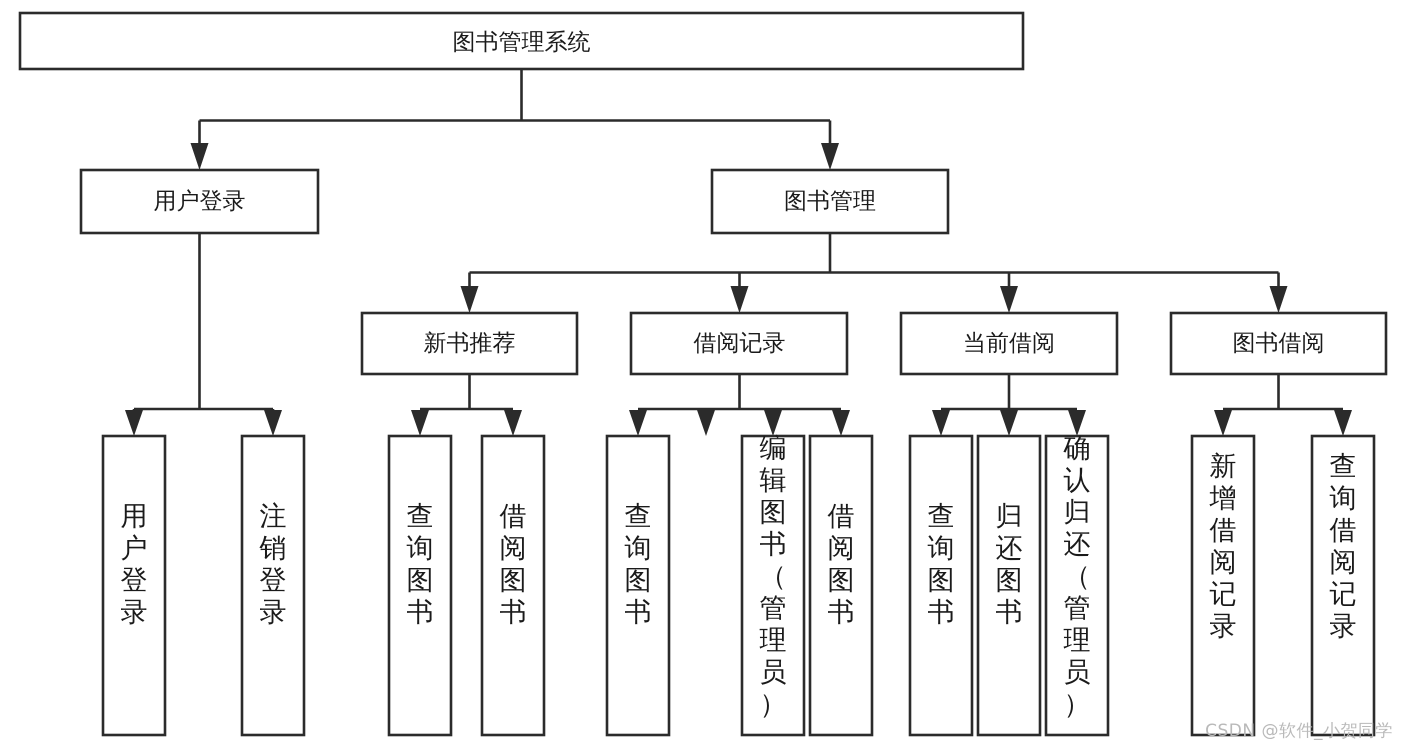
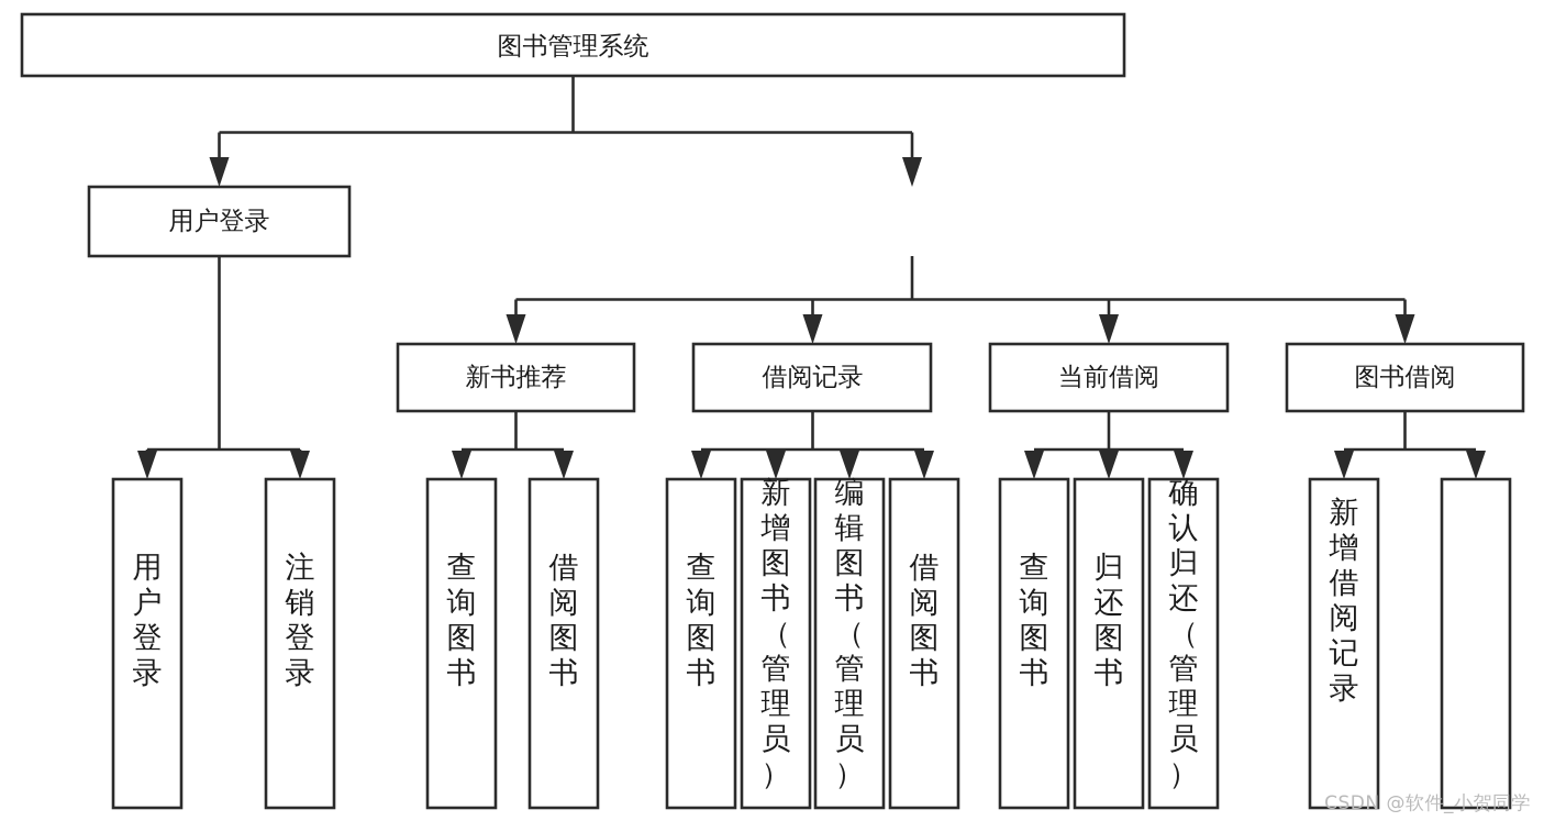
  图书管理系统
  用户登录
- 图书管理
  新书推荐
  借阅记录
  当前借阅
  图书借阅
  用户登录
  注销登录
  查询图书
  借阅图书
  查询图书
+ 新增图书（管理员）
  编辑图书（管理员）
  借阅图书
  查询图书
  归还图书
  确认归还（管理员）
  新增借阅记录
- 查询借阅记录
  CSDN @软件_小贺同学
